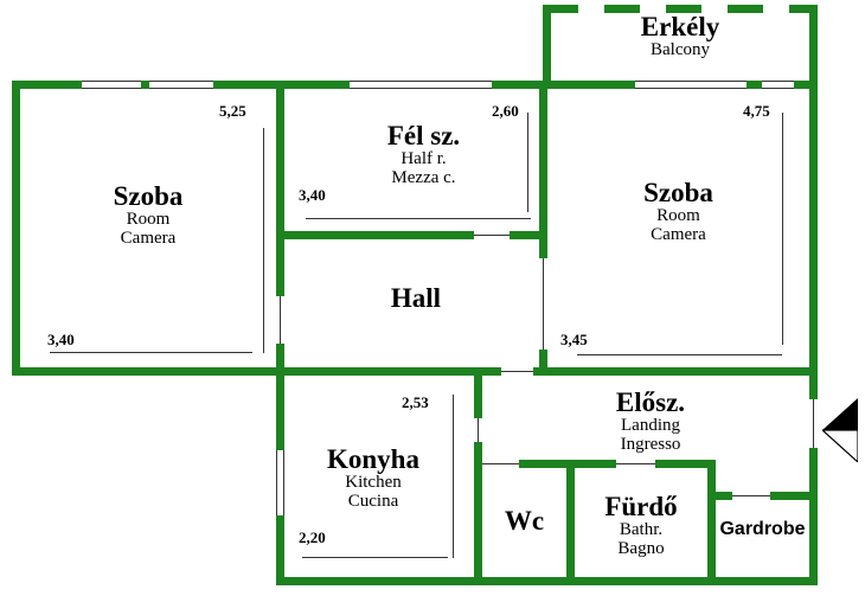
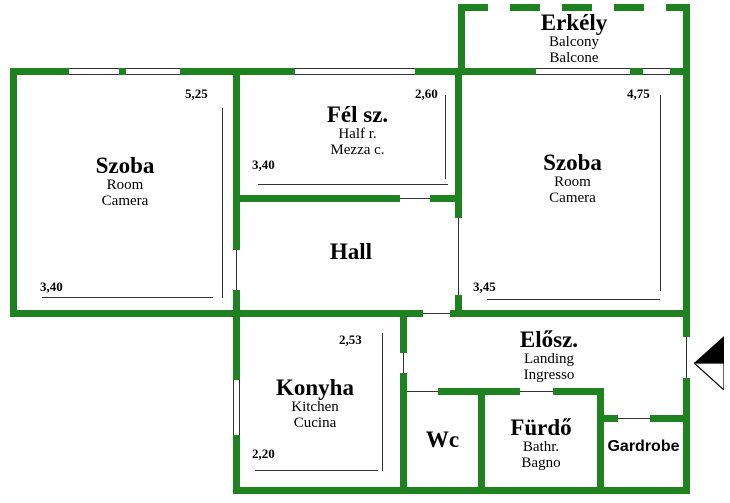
  Erkély
  Balcony
+ Balcone
  Szoba
  Room
  Camera
  Fél sz.
  Half r.
  Mezza c.
  Hall
  Szoba
  Room
  Camera
  Konyha
  Kitchen
  Cucina
  Elősz.
  Landing
  Ingresso
  Wc
  Fürdő
  Bathr.
  Bagno
  Gardrobe
  5,25
  3,40
  2,60
  3,40
  4,75
  3,45
  2,53
  2,20
